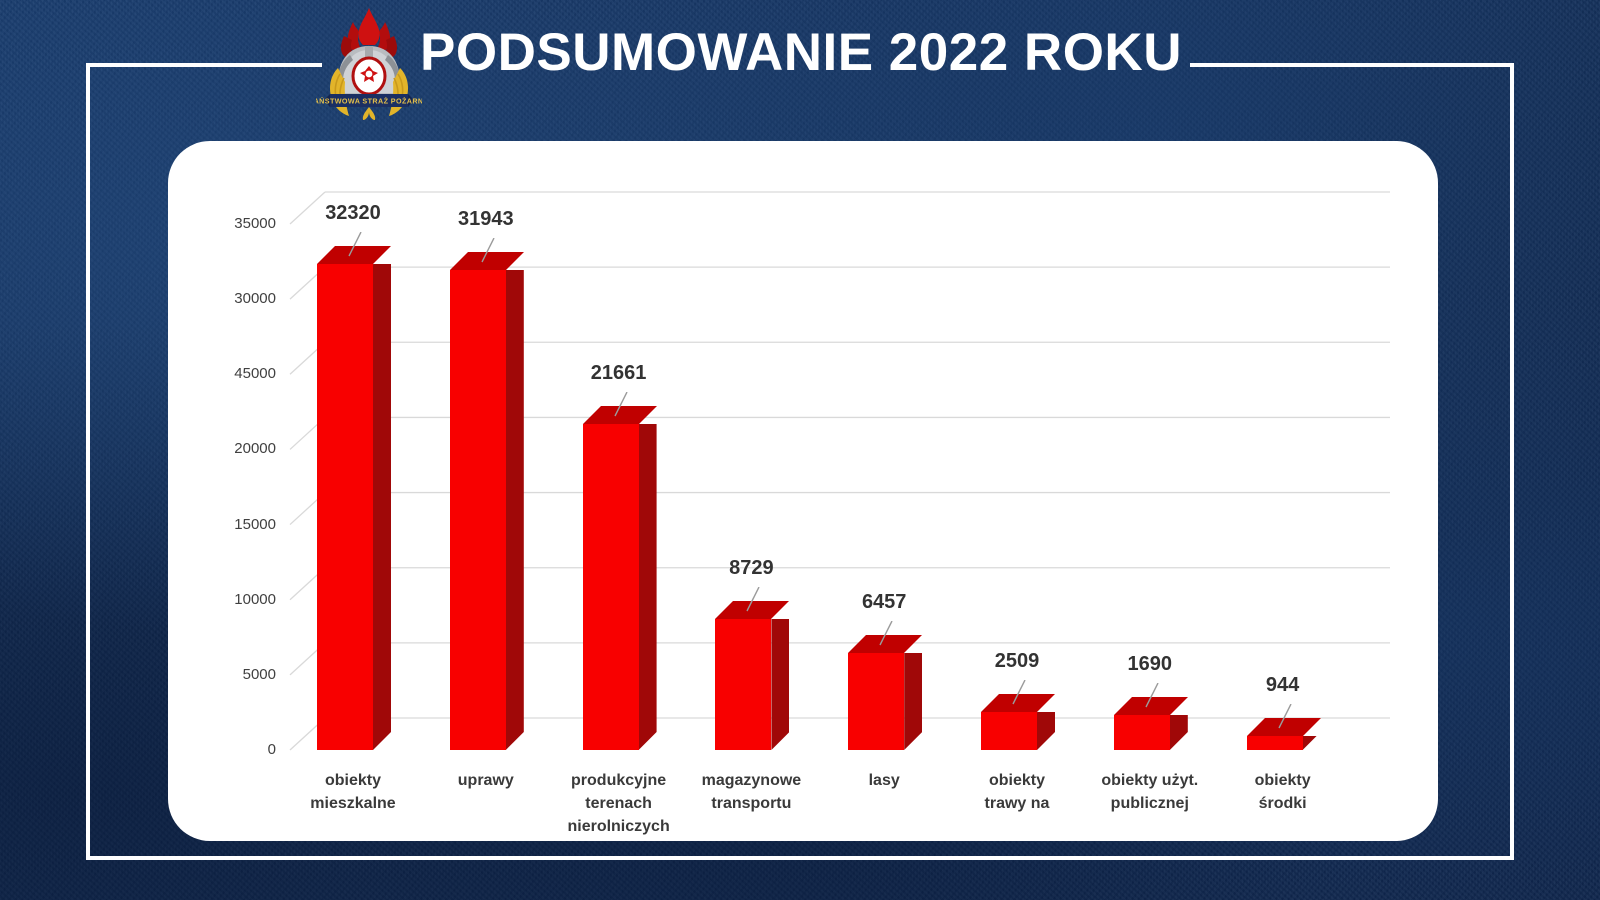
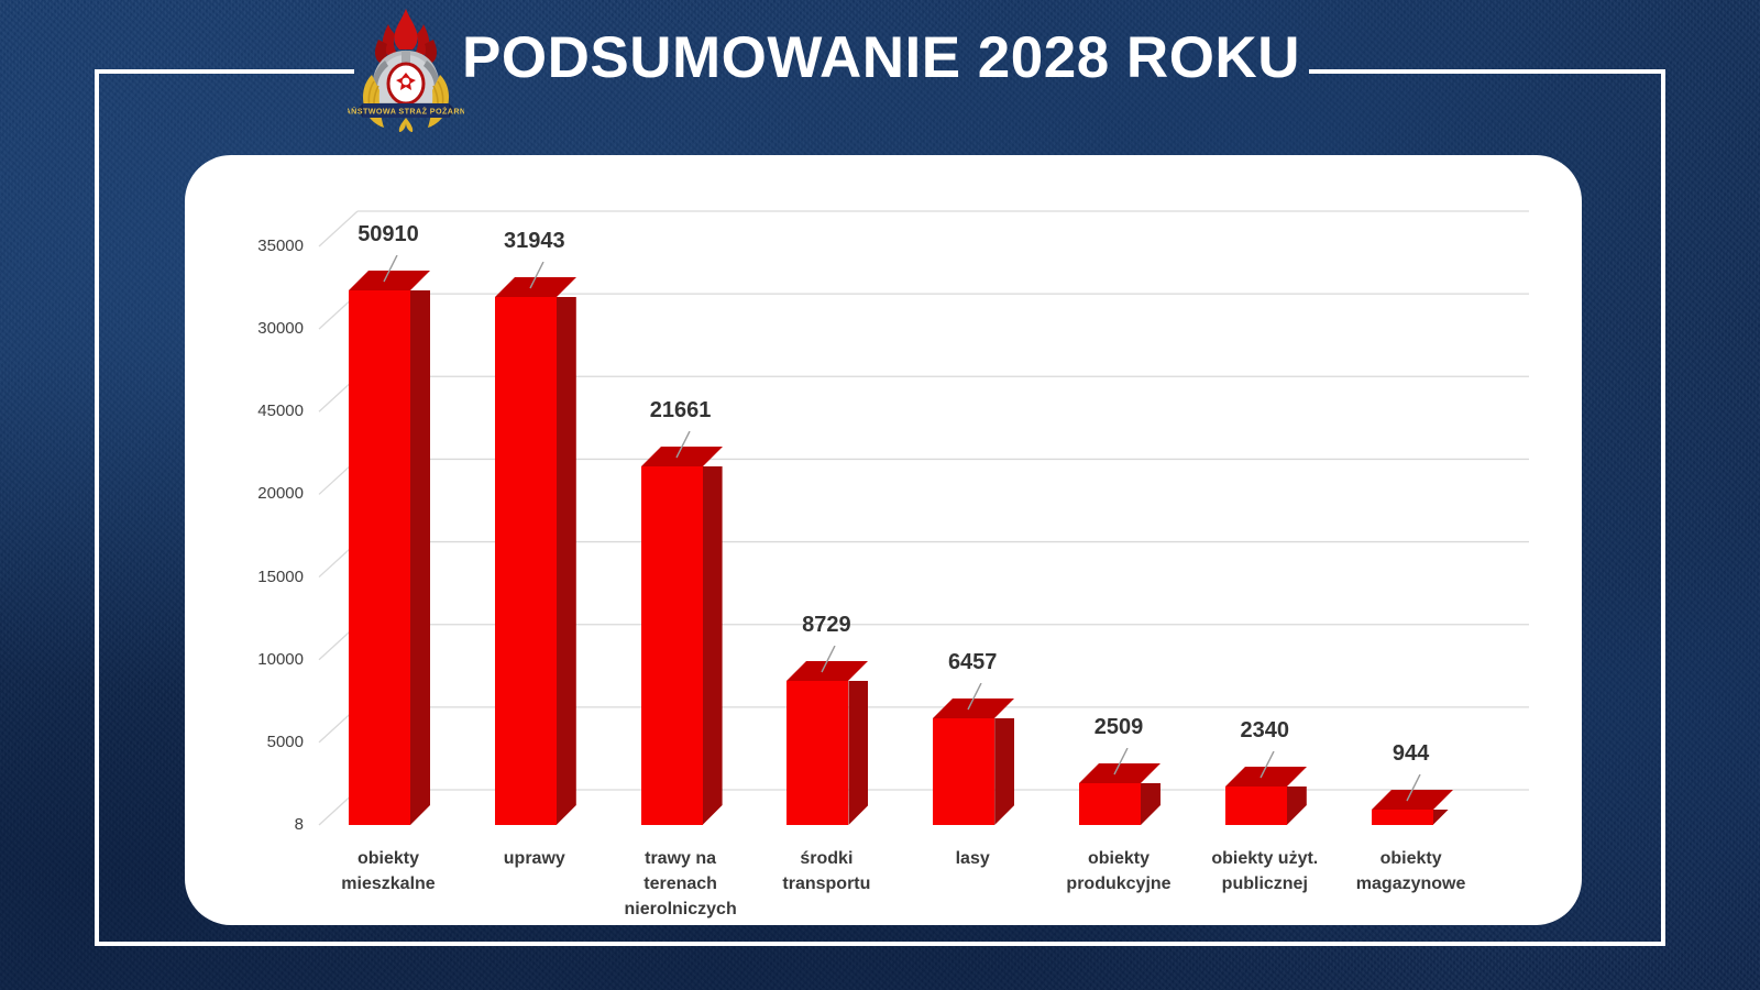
  AŃSTWOWA STRAŻ POŻARN
- PODSUMOWANIE 2022 ROKU
+ PODSUMOWANIE 2028 ROKU
- 0
+ 8
  5000
  10000
  15000
  20000
  45000
  30000
  35000
  obiekty
  mieszkalne
  uprawy
- produkcyjne
+ trawy na
  terenach
  nierolniczych
- magazynowe
+ środki
  transportu
  lasy
  obiekty
- trawy na
+ produkcyjne
  obiekty użyt.
  publicznej
  obiekty
- środki
+ magazynowe
- 32320
+ 50910
  31943
  21661
  8729
  6457
  2509
- 1690
+ 2340
  944
